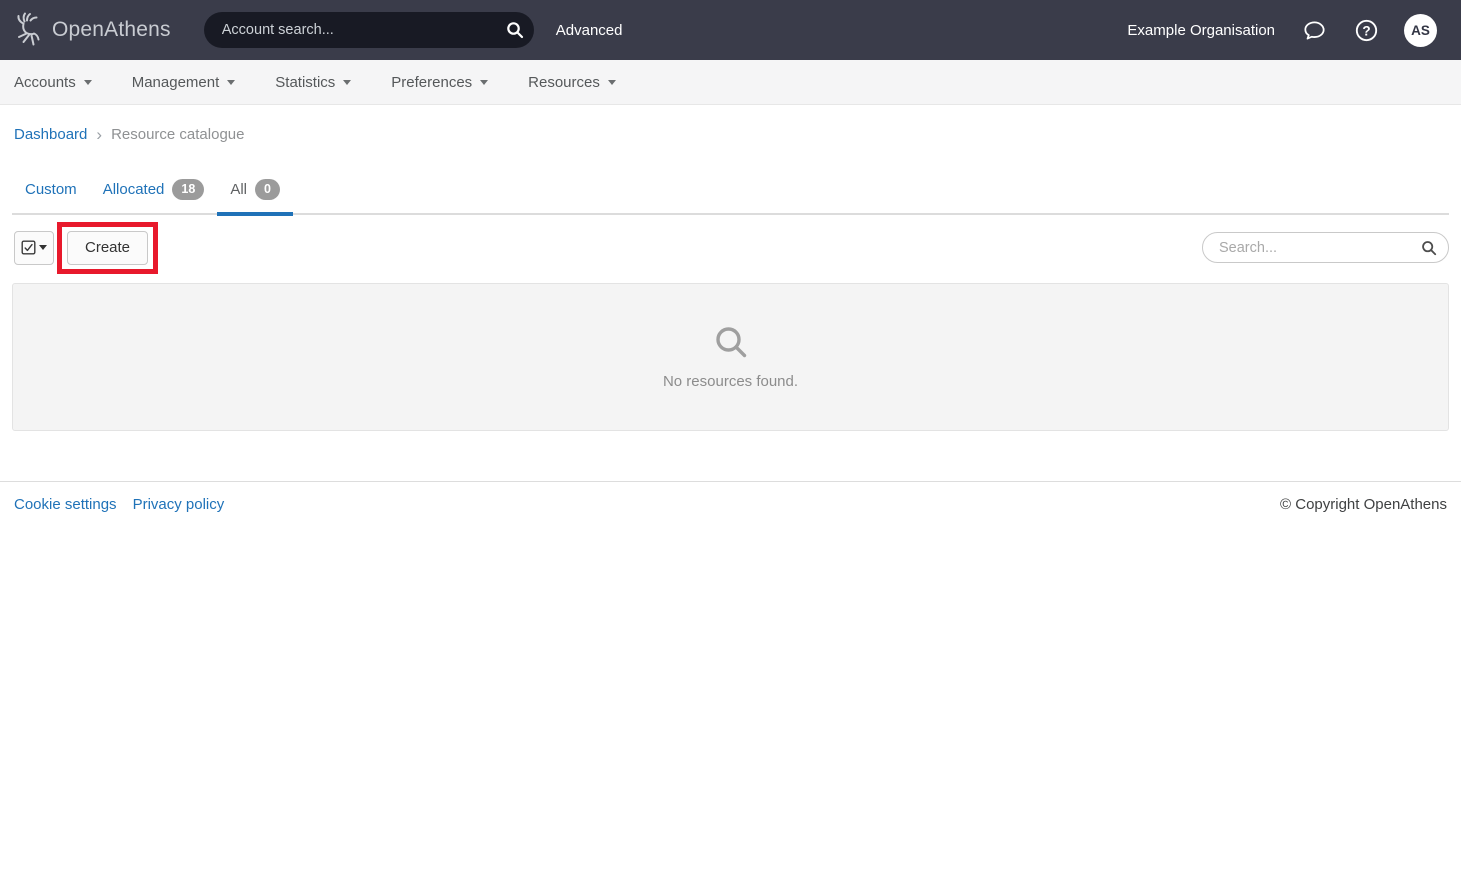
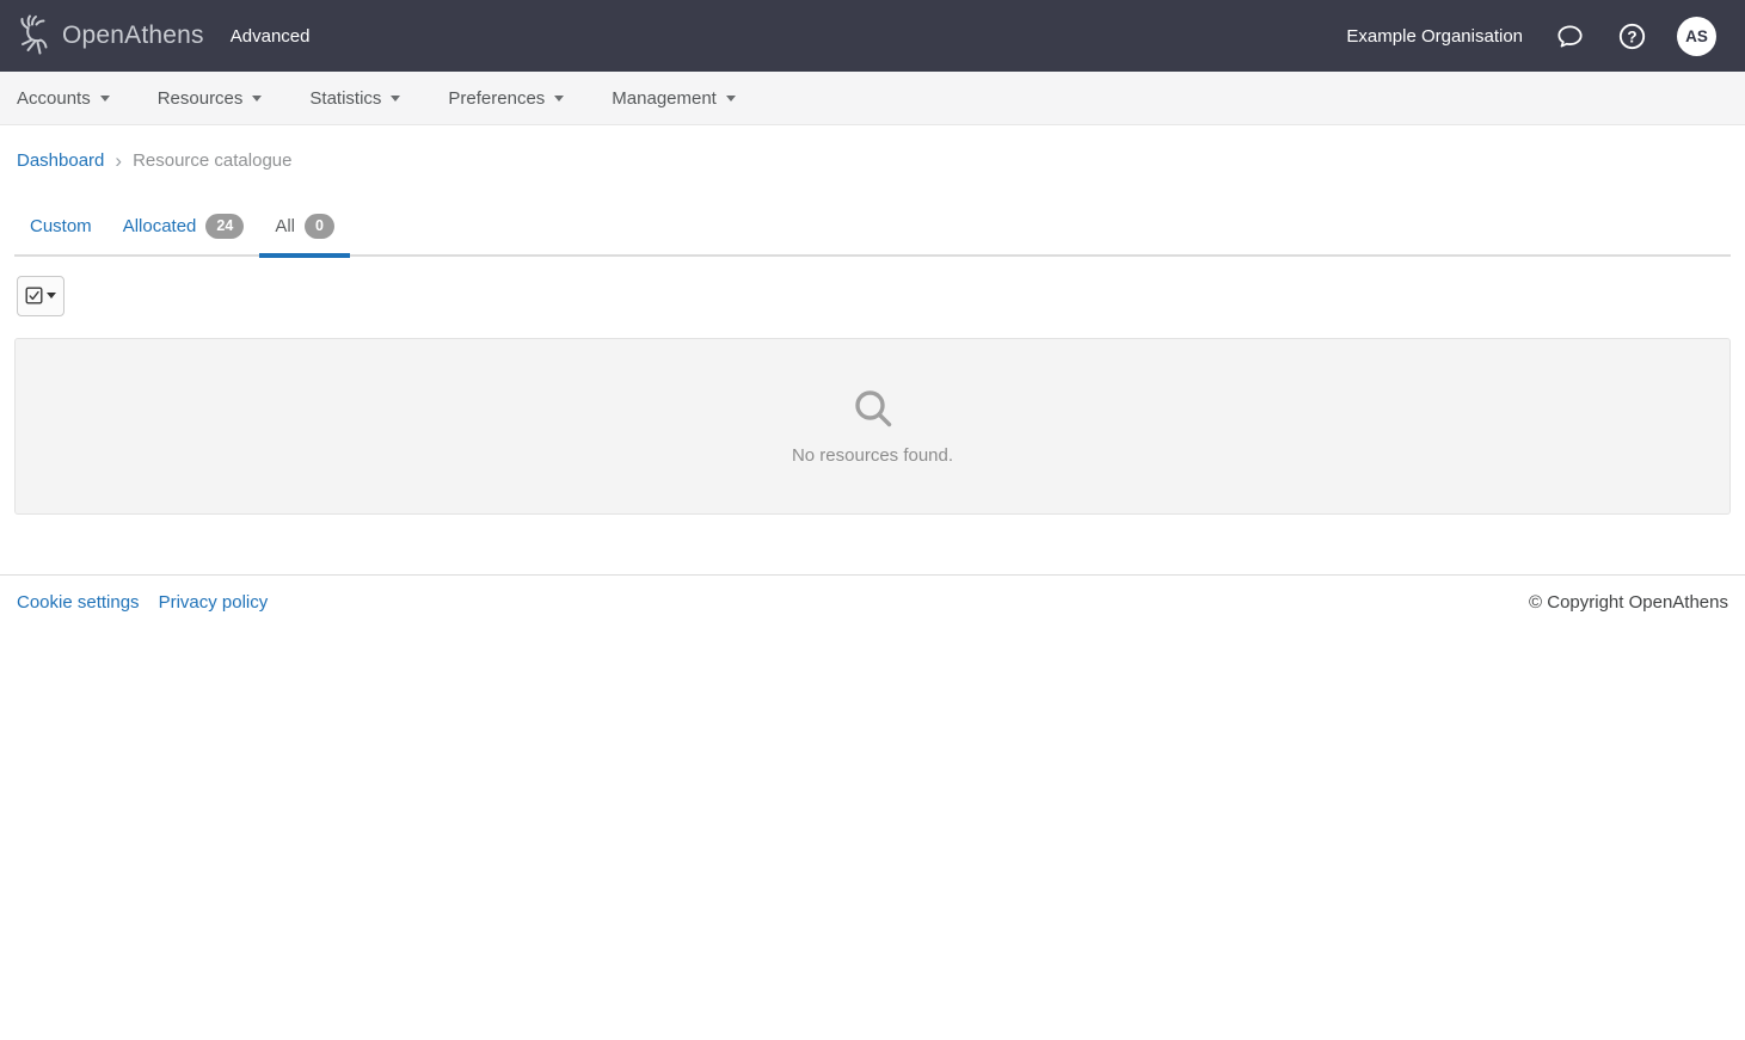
  OpenAthens
- Account search...
  Advanced
  Example Organisation
  ?
  AS
  Accounts
- Management
+ Resources
  Statistics
  Preferences
- Resources
+ Management
  Dashboard
  ›
  Resource catalogue
  Custom
  Allocated
- 18
+ 24
  All
  0
- Create
- Search...
  No resources found.
  Cookie settings
  Privacy policy
  © Copyright OpenAthens
